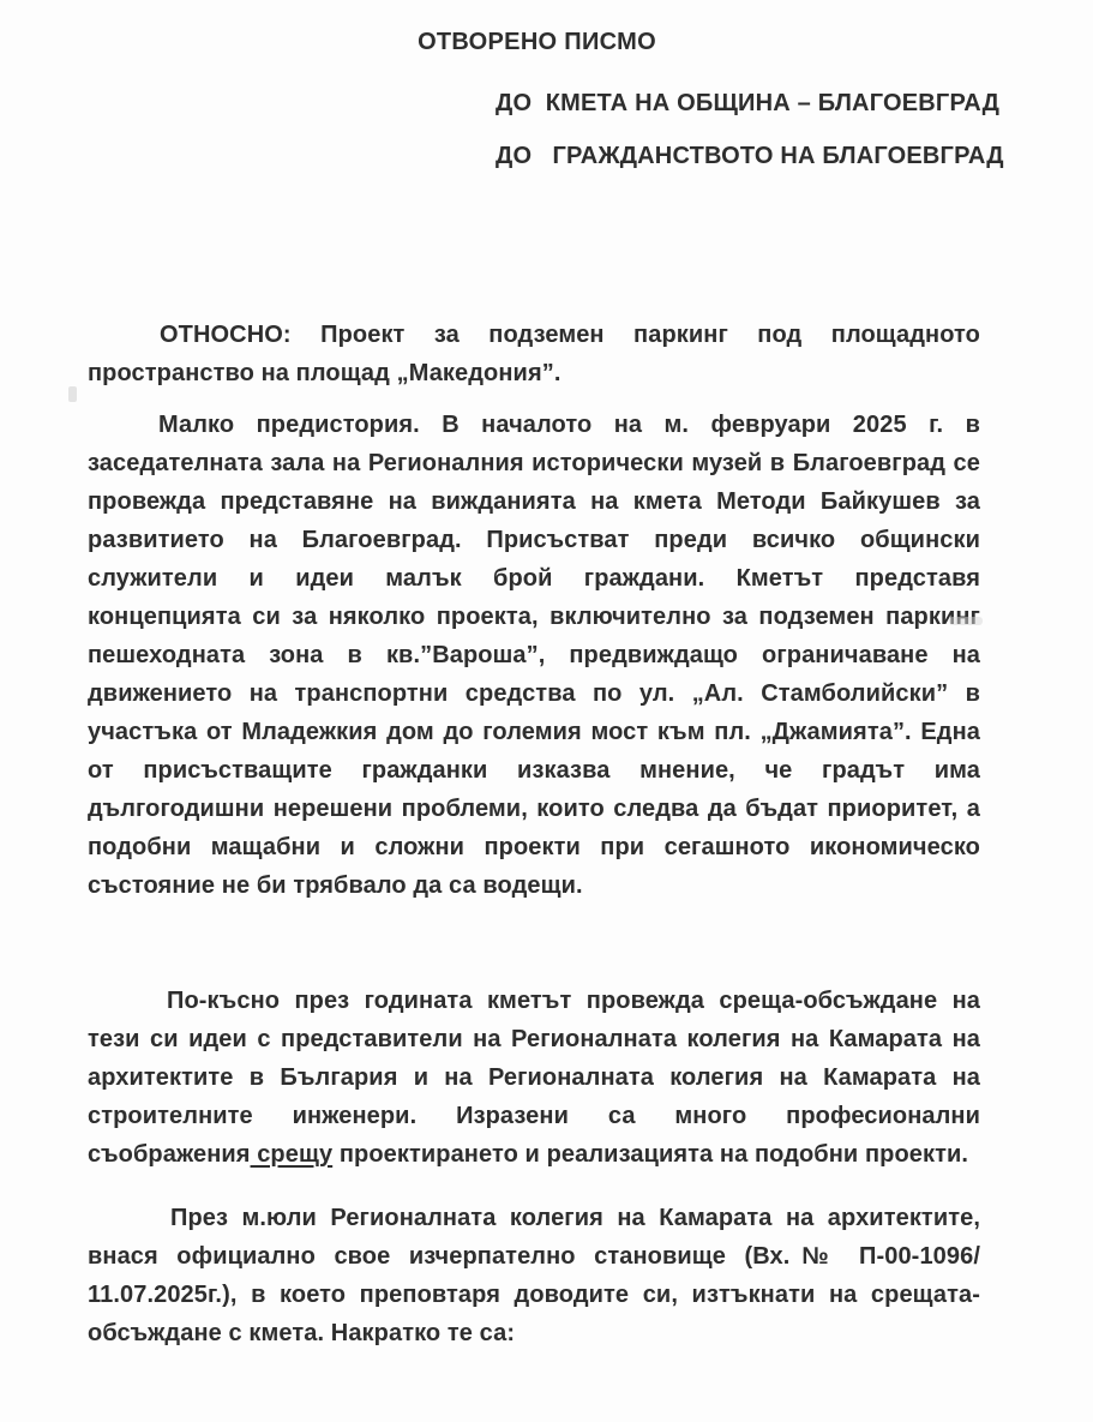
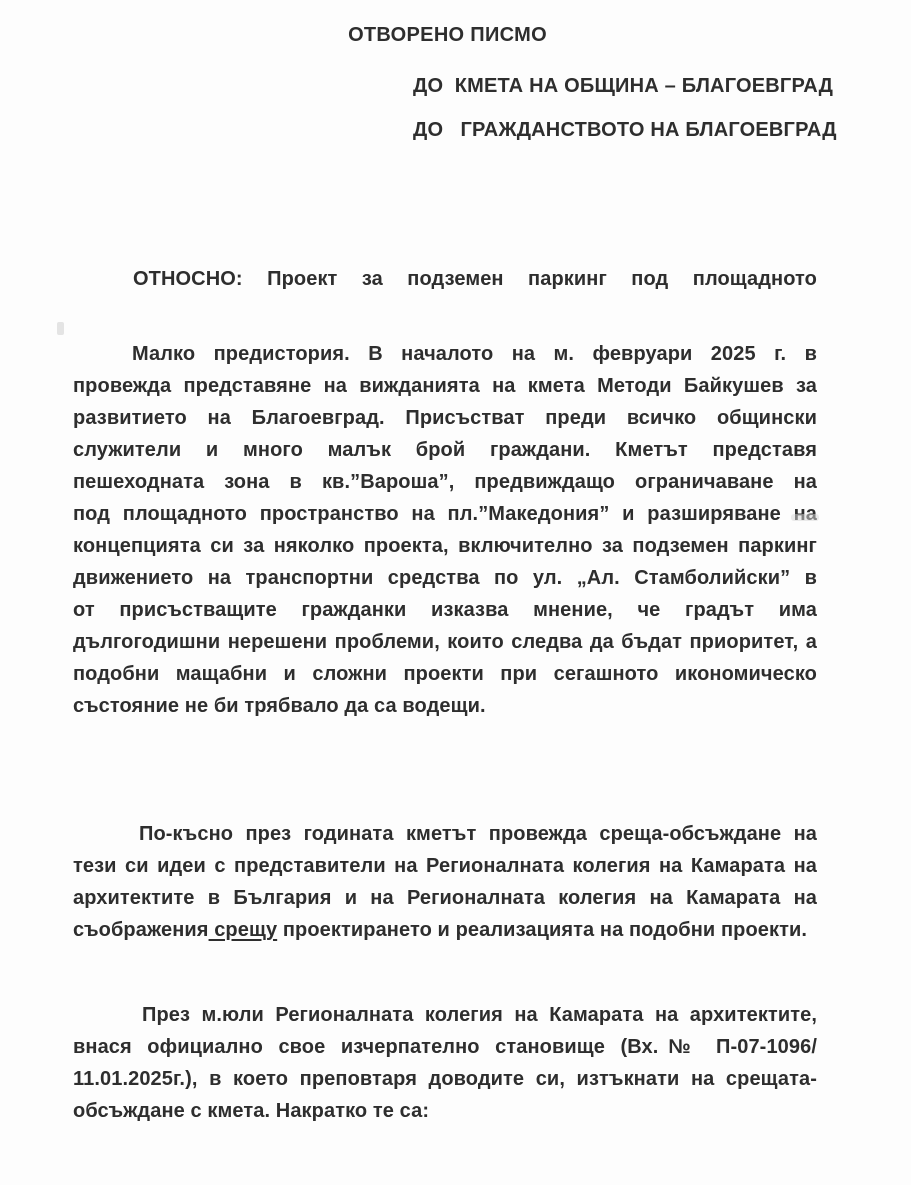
  ОТВОРЕНО ПИСМО
  ДО КМЕТА НА ОБЩИНА – БЛАГОЕВГРАД
  ДО ГРАЖДАНСТВОТО НА БЛАГОЕВГРАД
  ОТНОСНО: Проект за подземен паркинг под площадното
- пространство на площад „Македония”.
  Малко предистория. В началото на м. февруари 2025 г. в
- заседателната зала на Регионалния исторически музей в Благоевград се
  провежда представяне на вижданията на кмета Методи Байкушев за
  развитието на Благоевград. Присъстват преди всичко общински
- служители и идеи малък брой граждани. Кметът представя
+ служители и много малък брой граждани. Кметът представя
- концепцията си за няколко проекта, включително за подземен паркинг
+ пешеходната зона в кв.”Вароша”, предвиждащо ограничаване на
+ под площадното пространство на пл.”Македония” и разширяване на
- пешеходната зона в кв.”Вароша”, предвиждащо ограничаване на
+ концепцията си за няколко проекта, включително за подземен паркинг
  движението на транспортни средства по ул. „Ал. Стамболийски” в
- участъка от Младежкия дом до големия мост към пл. „Джамията”. Една
  от присъстващите гражданки изказва мнение, че градът има
  дългогодишни нерешени проблеми, които следва да бъдат приоритет, а
  подобни мащабни и сложни проекти при сегашното икономическо
  състояние не би трябвало да са водещи.
  По-късно през годината кметът провежда среща-обсъждане на
  тези си идеи с представители на Регионалната колегия на Камарата на
  архитектите в България и на Регионалната колегия на Камарата на
- строителните инженери. Изразени са много професионални
  съображения срещу проектирането и реализацията на подобни проекти.
  През м.юли Регионалната колегия на Камарата на архитектите,
- внася официално свое изчерпателно становище (Вх.№ П-00-1096/
+ внася официално свое изчерпателно становище (Вх.№ П-07-1096/
- 11.07.2025г.), в което преповтаря доводите си, изтъкнати на срещата-
+ 11.01.2025г.), в което преповтаря доводите си, изтъкнати на срещата-
  обсъждане с кмета. Накратко те са:
